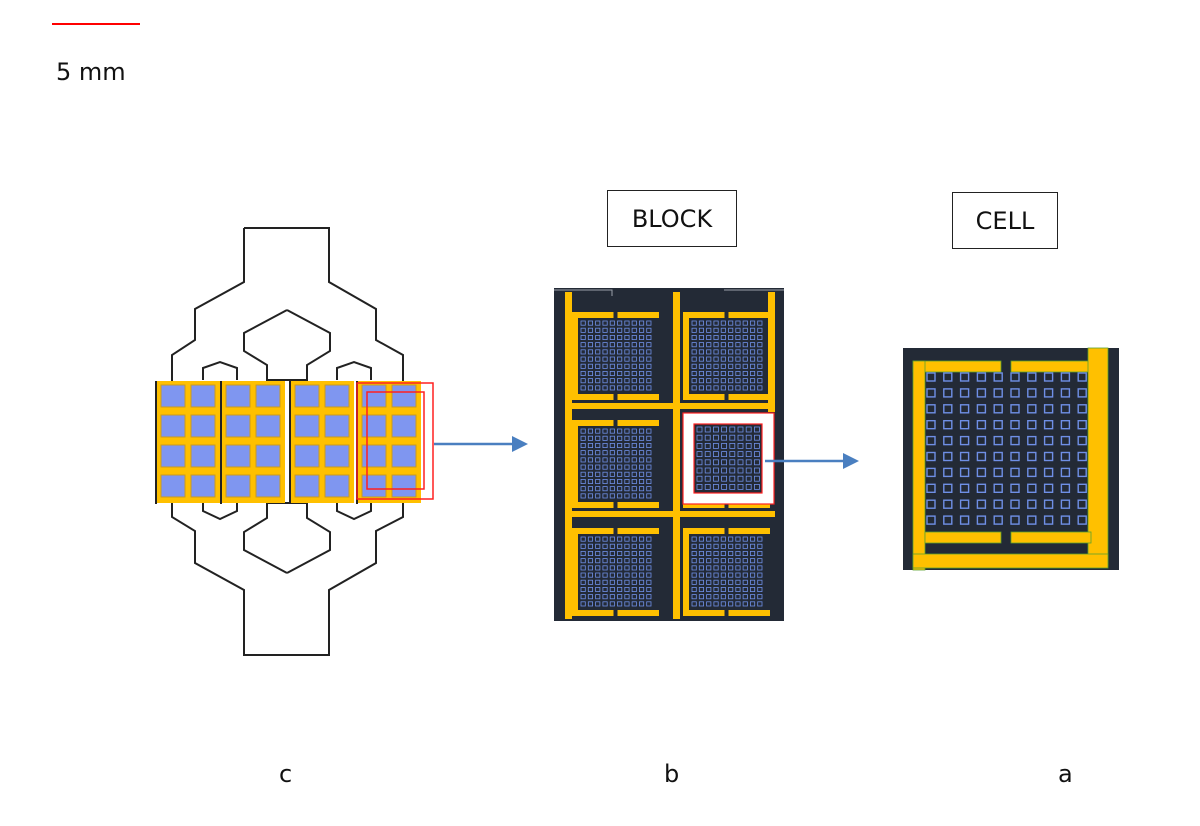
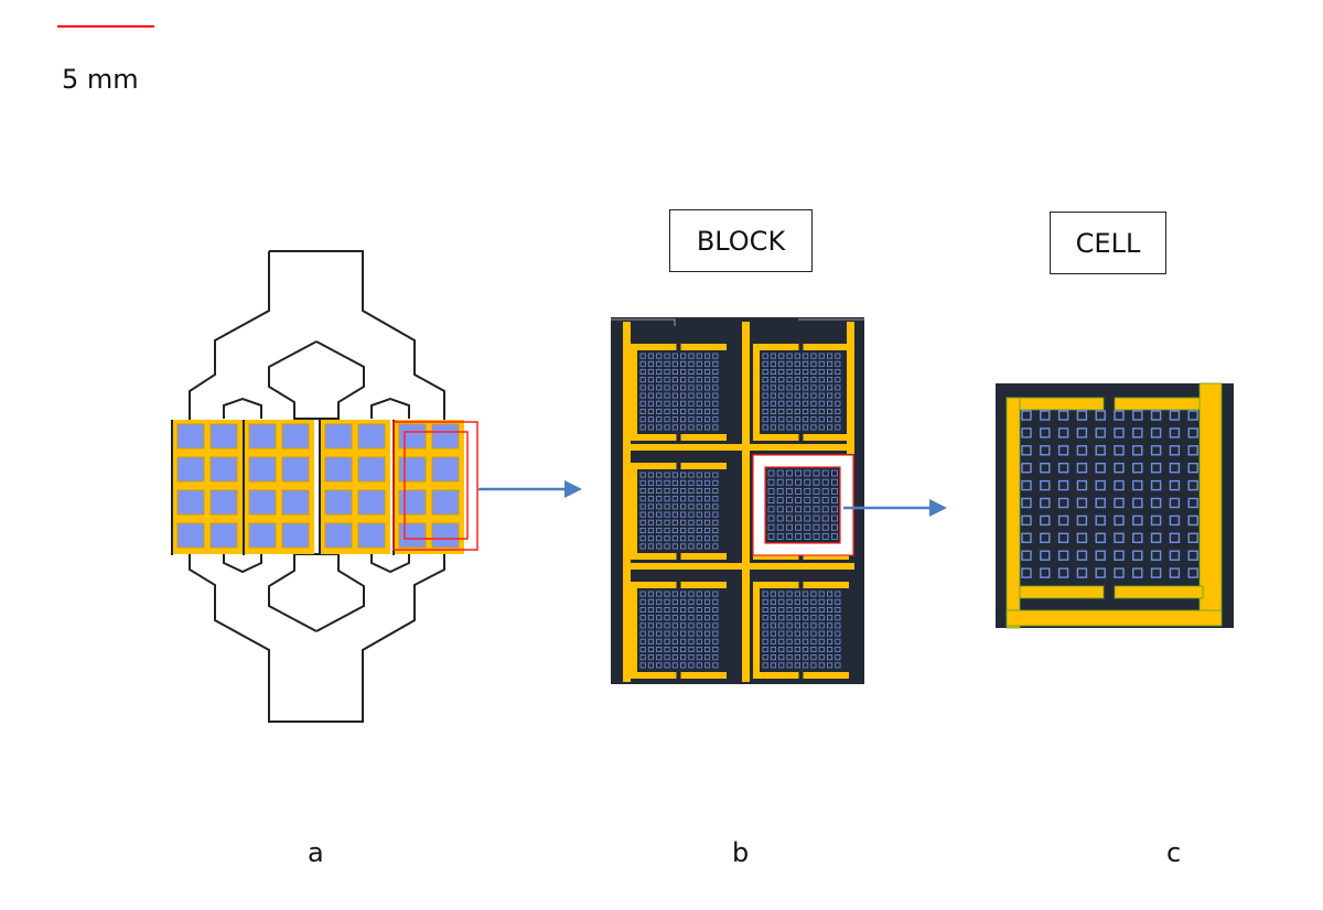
  5 mm
  BLOCK
  CELL
- c
+ a
  b
- a
+ c
